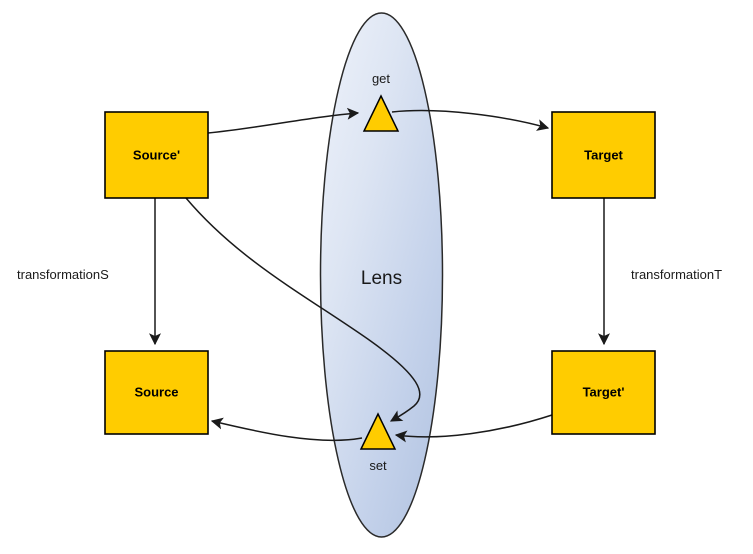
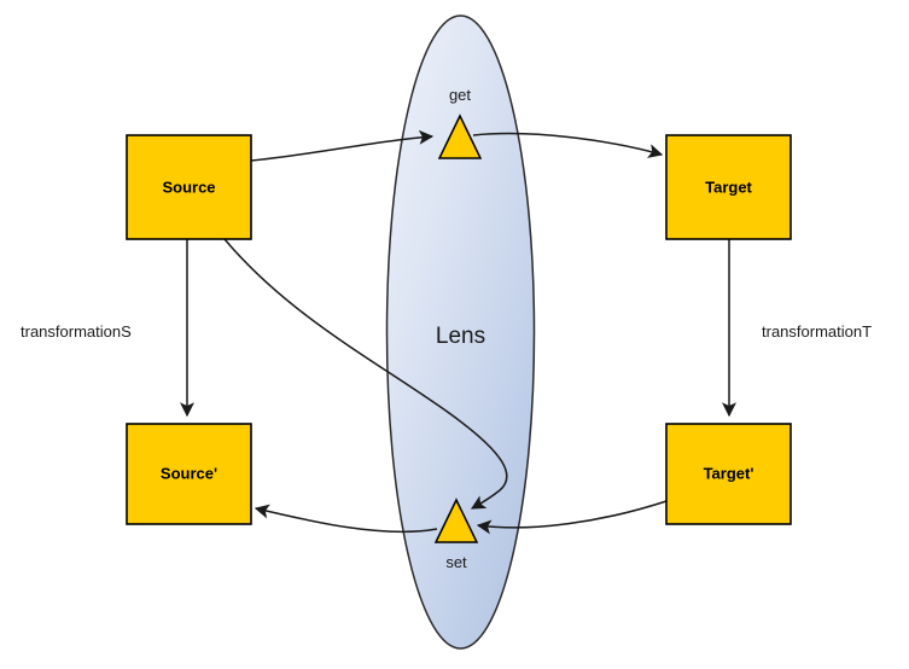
- Source'
+ Source
  Target
- Source
+ Source'
  Target'
  Lens
  get
  set
  transformationS
  transformationT
